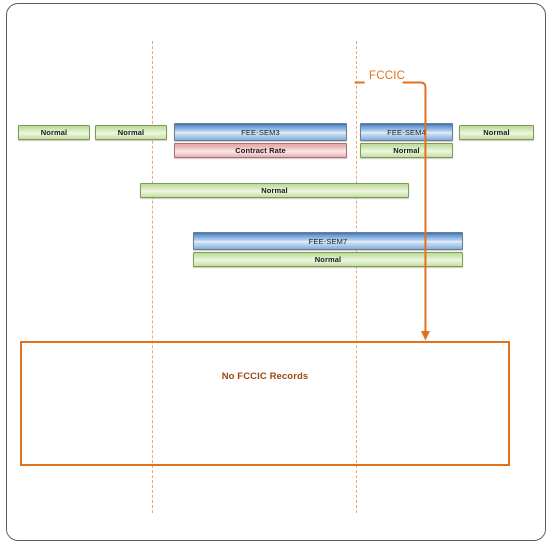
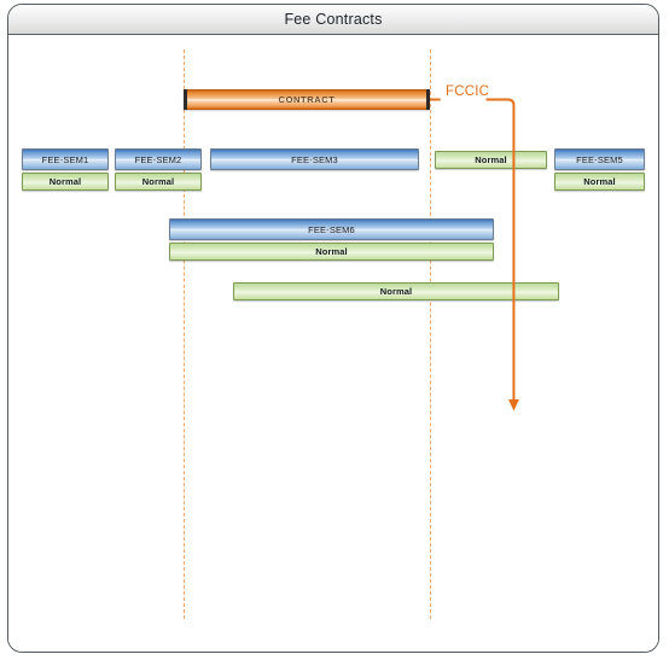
+ Fee Contracts
+ CONTRACT
  FCCIC
+ FEE-SEM1
  Normal
+ FEE-SEM2
  Normal
  FEE-SEM3
- Contract Rate
- FEE-SEM4
  Normal
+ FEE-SEM5
  Normal
+ FEE-SEM6
  Normal
- FEE-SEM7
  Normal
- No FCCIC Records
